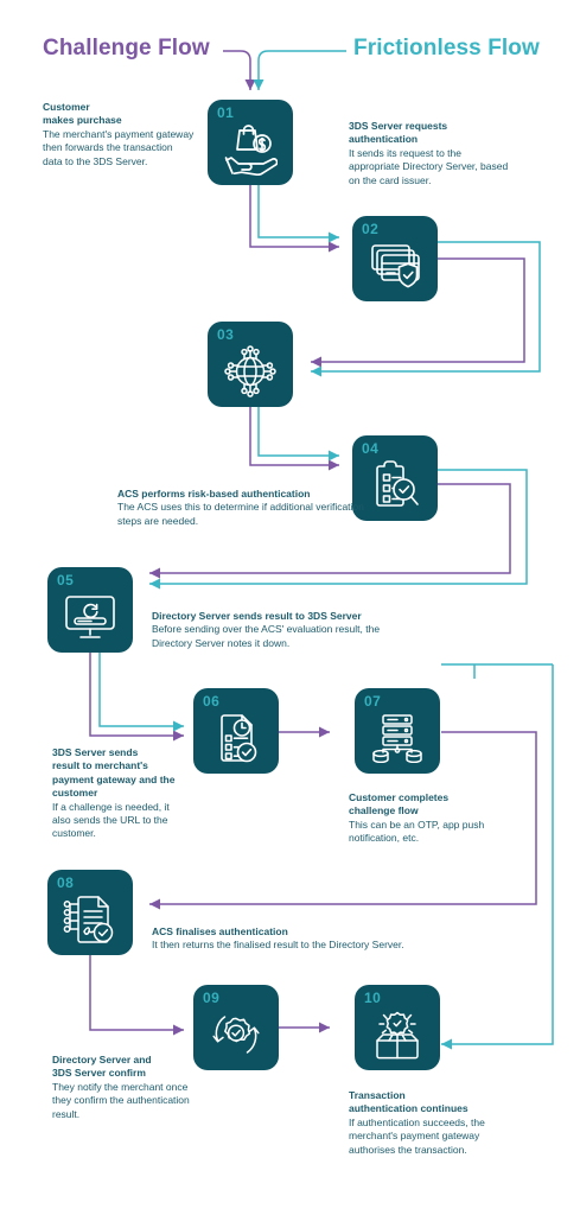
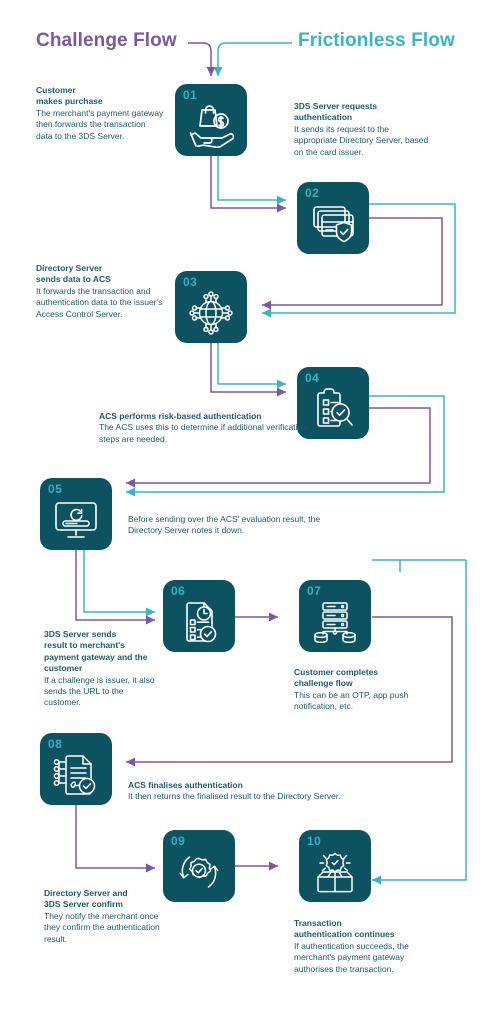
  Challenge Flow
  Frictionless Flow
  01
  02
  03
  04
  05
  06
  07
  08
  09
  10
  Customer
  makes purchase
  The merchant's payment gateway then forwards the transaction data to the 3DS Server.
  3DS Server requests
  authentication
  It sends its request to the appropriate Directory Server, based on the card issuer.
+ Directory Server
+ sends data to ACS
+ It forwards the transaction and authentication data to the issuer's Access Control Server.
  ACS performs risk-based authentication
  The ACS uses this to determine if additional verification steps are needed.
- Directory Server sends result to 3DS Server
  Before sending over the ACS' evaluation result, the Directory Server notes it down.
  3DS Server sends
  result to merchant's payment gateway and the customer
- If a challenge is needed, it also sends the URL to the customer.
+ If a challenge is issuer, it also sends the URL to the customer.
  Customer completes
  challenge flow
  This can be an OTP, app push notification, etc.
  ACS finalises authentication
  It then returns the finalised result to the Directory Server.
  Directory Server and
  3DS Server confirm
  They notify the merchant once they confirm the authentication result.
  Transaction
  authentication continues
  If authentication succeeds, the merchant's payment gateway authorises the transaction.
